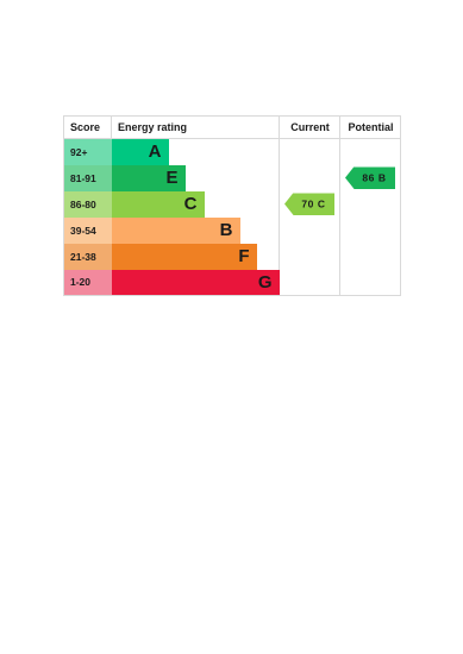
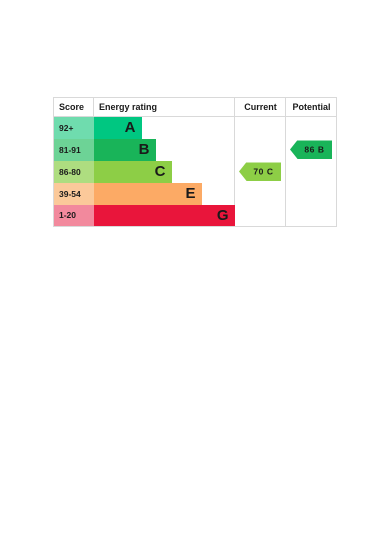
  Score	Energy rating	Current	Potential
  92+	A
- 81-91	E		86 B
+ 81-91	B		86 B
  86-80	C	70 C
- 39-54	B
+ 39-54	E
- 21-38	F
  1-20	G
